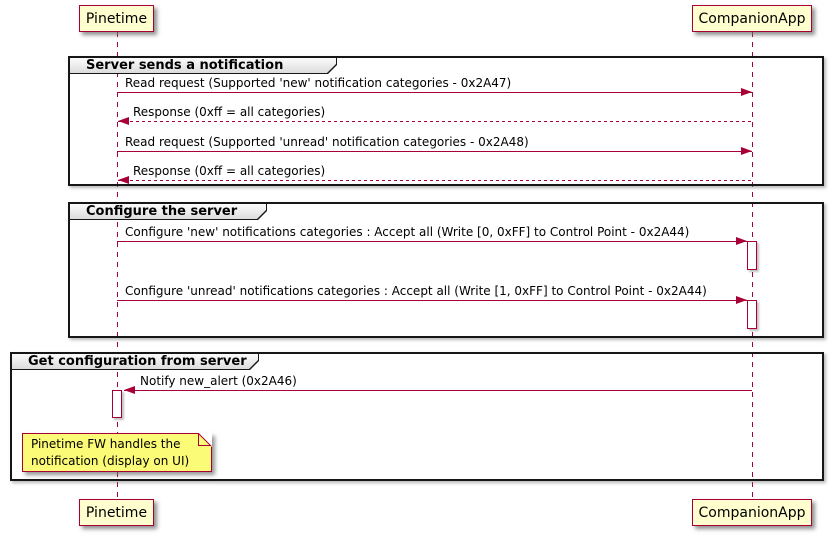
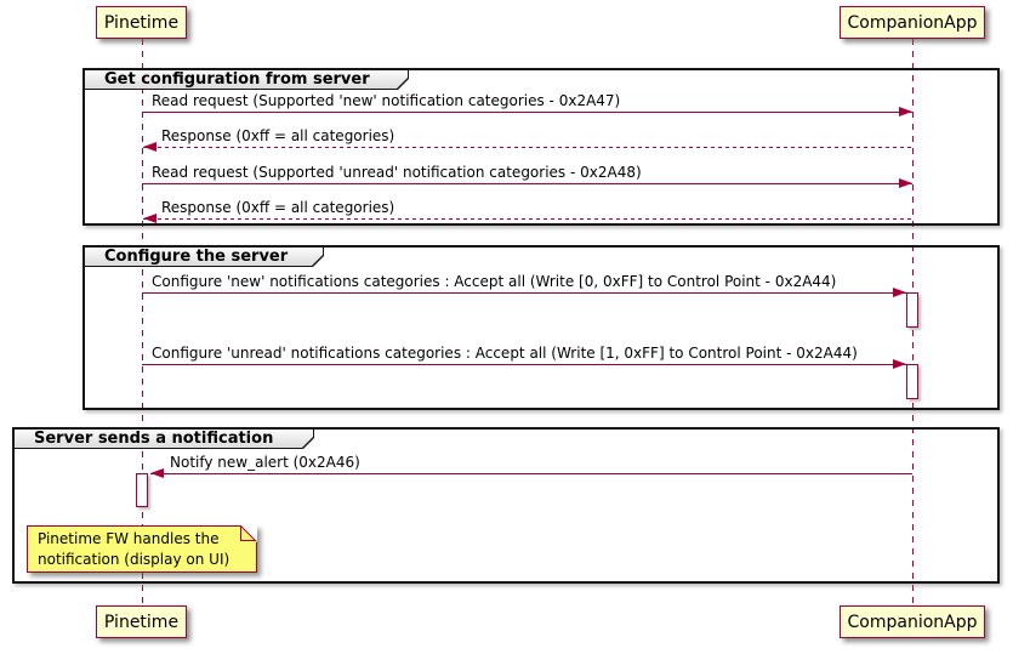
- Server sends a notification
+ Get configuration from server
  Configure the server
- Get configuration from server
+ Server sends a notification
  Read request (Supported 'new' notification categories - 0x2A47)
  Response (0xff = all categories)
  Read request (Supported 'unread' notification categories - 0x2A48)
  Response (0xff = all categories)
  Configure 'new' notifications categories : Accept all (Write [0, 0xFF] to Control Point - 0x2A44)
  Configure 'unread' notifications categories : Accept all (Write [1, 0xFF] to Control Point - 0x2A44)
  Notify new_alert (0x2A46)
  Pinetime FW handles the
  notification (display on UI)
  Pinetime
  CompanionApp
  Pinetime
  CompanionApp
